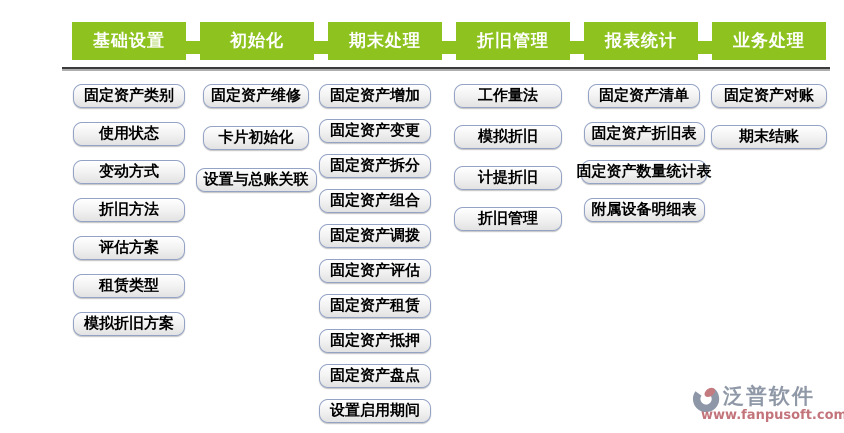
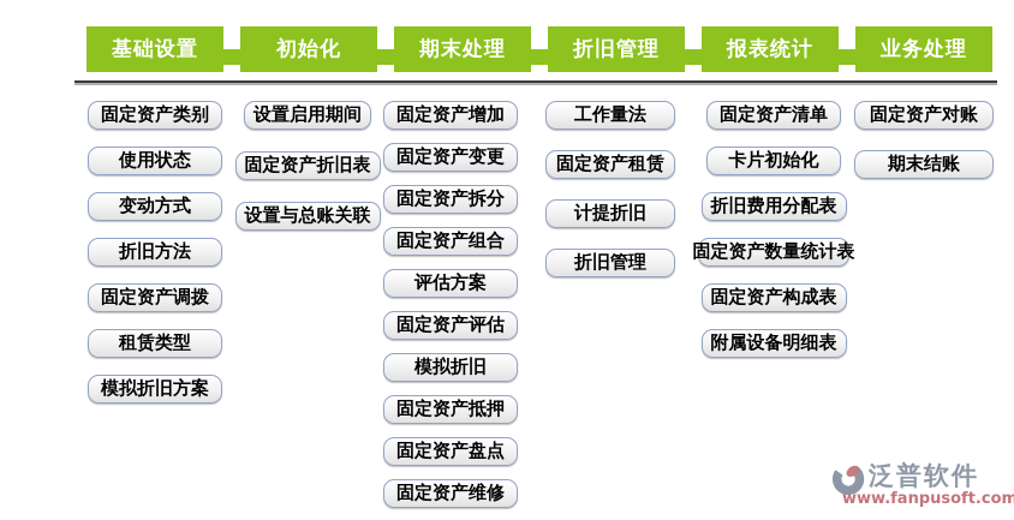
  基础设置
  初始化
  期末处理
  折旧管理
  报表统计
  业务处理
  固定资产类别
  使用状态
  变动方式
  折旧方法
- 评估方案
+ 固定资产调拨
  租赁类型
  模拟折旧方案
- 固定资产维修
+ 设置启用期间
- 卡片初始化
+ 固定资产折旧表
  设置与总账关联
  固定资产增加
  固定资产变更
  固定资产拆分
  固定资产组合
- 固定资产调拨
+ 评估方案
  固定资产评估
- 固定资产租赁
+ 模拟折旧
  固定资产抵押
  固定资产盘点
- 设置启用期间
+ 固定资产维修
  工作量法
- 模拟折旧
+ 固定资产租赁
  计提折旧
  折旧管理
  固定资产清单
- 固定资产折旧表
+ 卡片初始化
+ 折旧费用分配表
  固定资产数量统计表
+ 固定资产构成表
  附属设备明细表
  固定资产对账
  期末结账
  泛普软件
  www.fanpusoft.com
